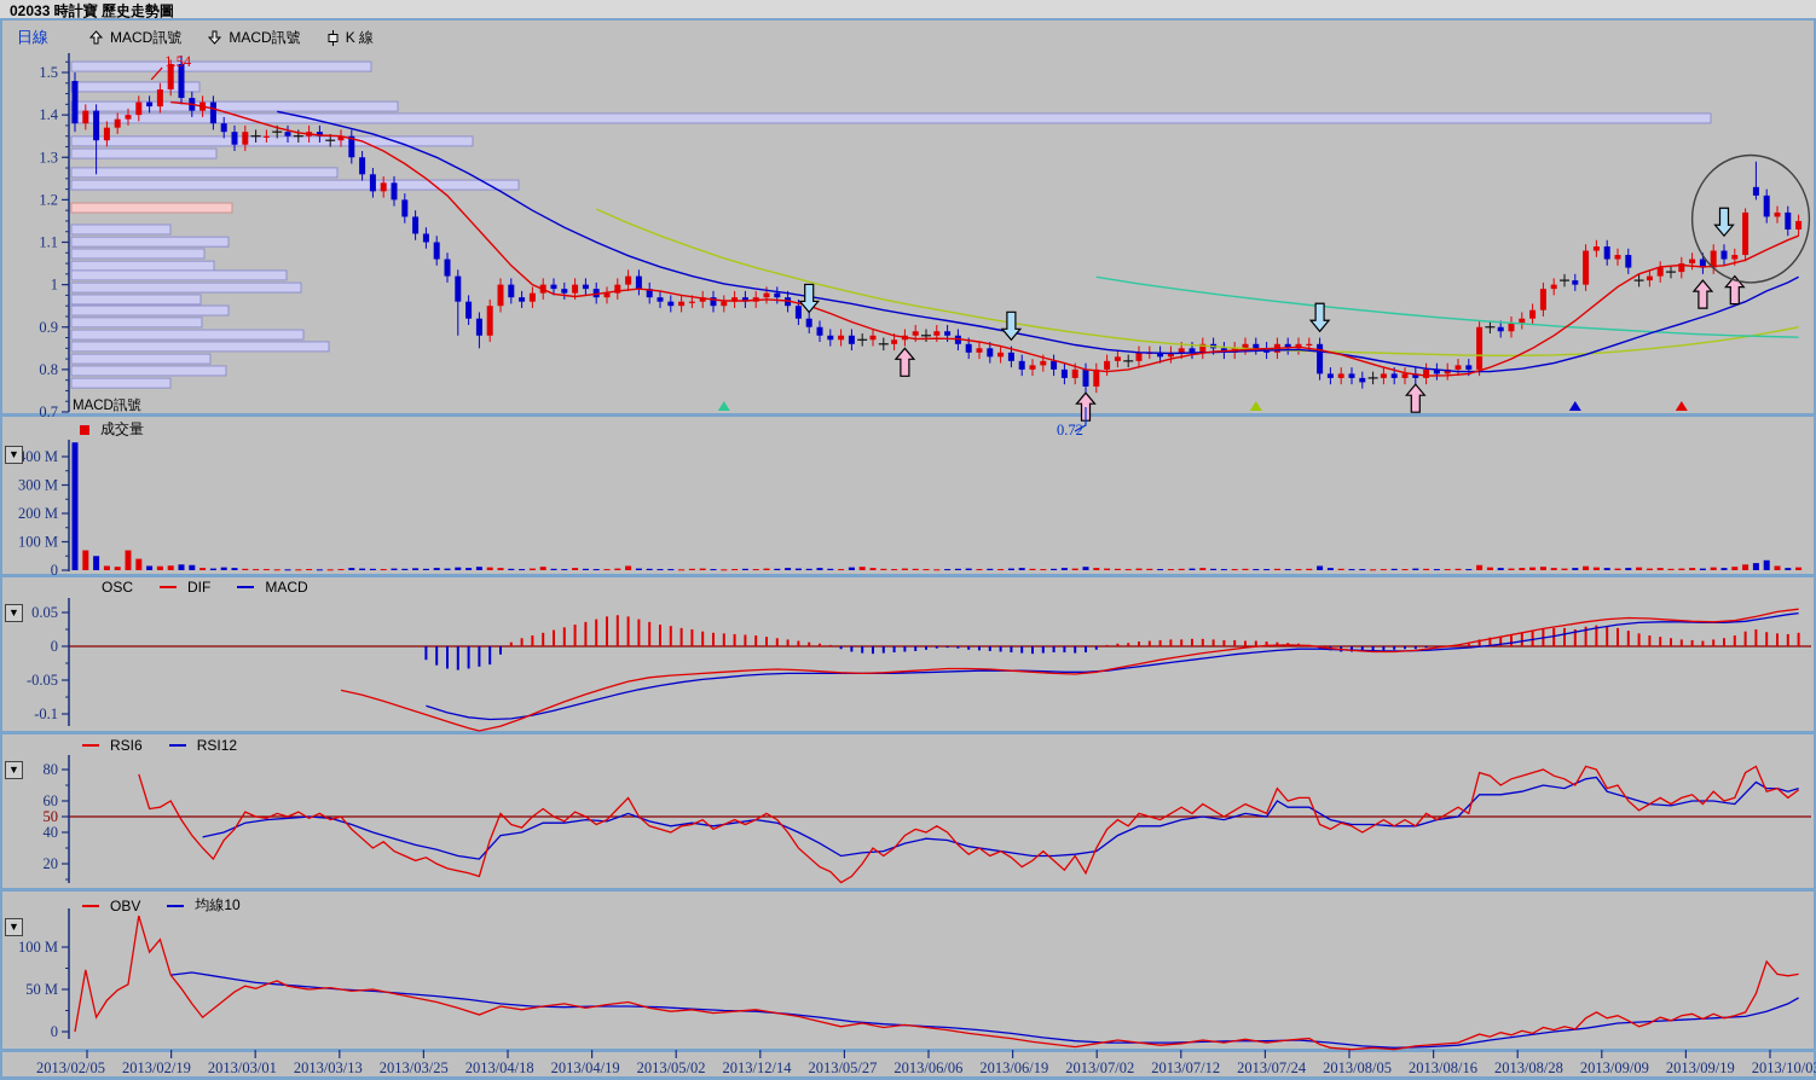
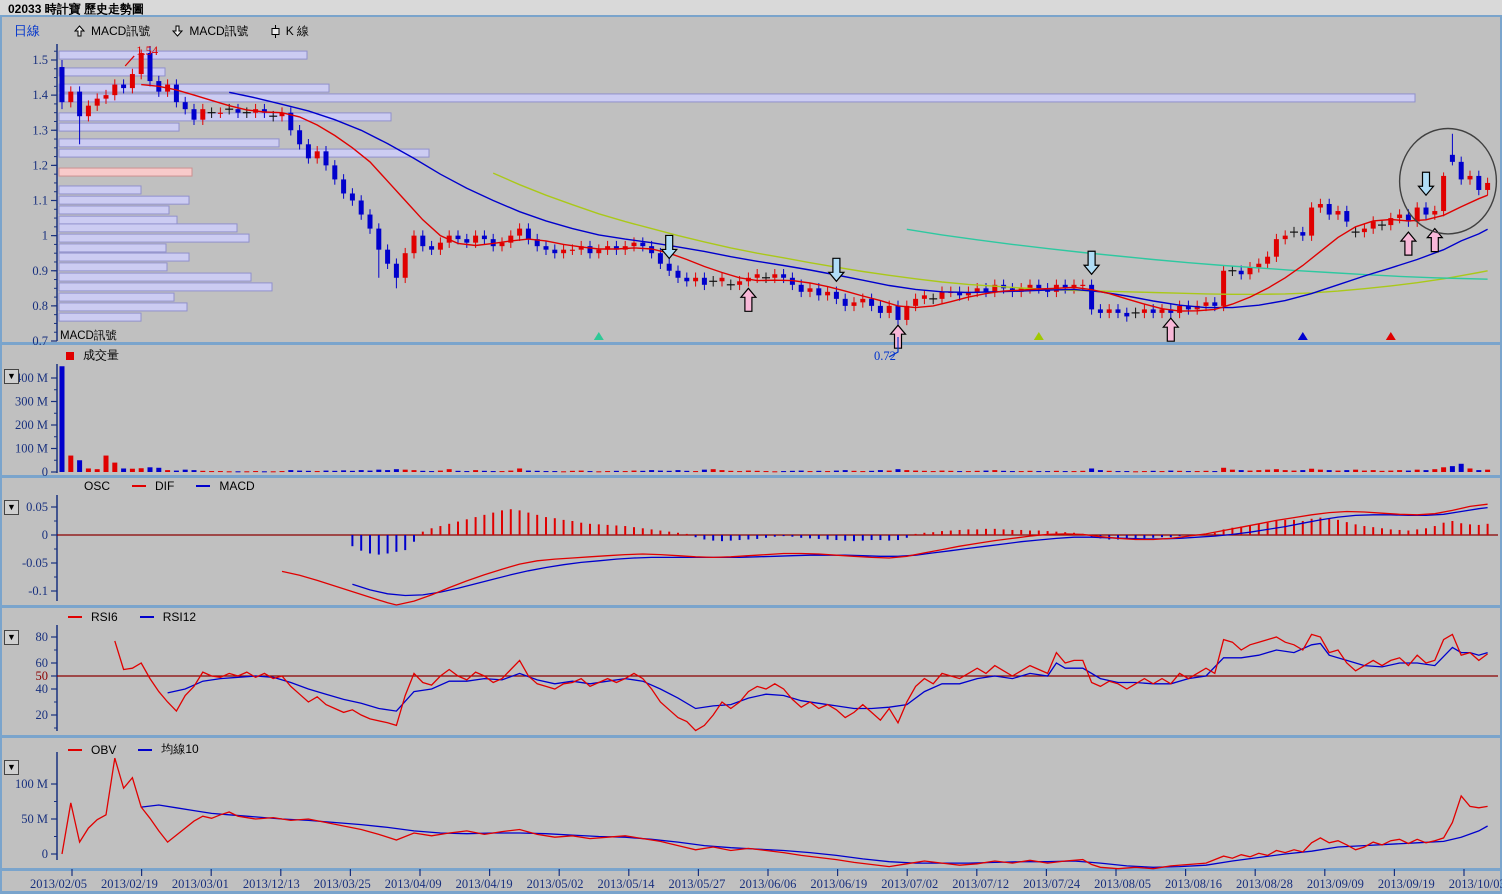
  1.5
  1.4
  1.3
  1.2
  1.1
  1
  0.9
  0.8
  0.7
  00 M
  300 M
  200 M
  100 M
  0
  0.05
  0
  -0.05
  -0.1
  80
  60
  50
  40
  20
  100 M
  50 M
  0
  1.54
  0.72
  02033 時計寶 歷史走勢圖
  日線
  MACD訊號
  MACD訊號
  K 線
  MACD訊號
  成交量
  OSC
  DIF
  MACD
  RSI6
  RSI12
  OBV
  均線10
  ▼
  ▼
  ▼
  ▼
  2013/02/05
  2013/02/19
  2013/03/01
- 2013/03/13
+ 2013/12/13
  2013/03/25
- 2013/04/18
+ 2013/04/09
  2013/04/19
  2013/05/02
- 2013/12/14
+ 2013/05/14
  2013/05/27
  2013/06/06
  2013/06/19
  2013/07/02
  2013/07/12
  2013/07/24
  2013/08/05
  2013/08/16
  2013/08/28
  2013/09/09
  2013/09/19
  2013/10/0
